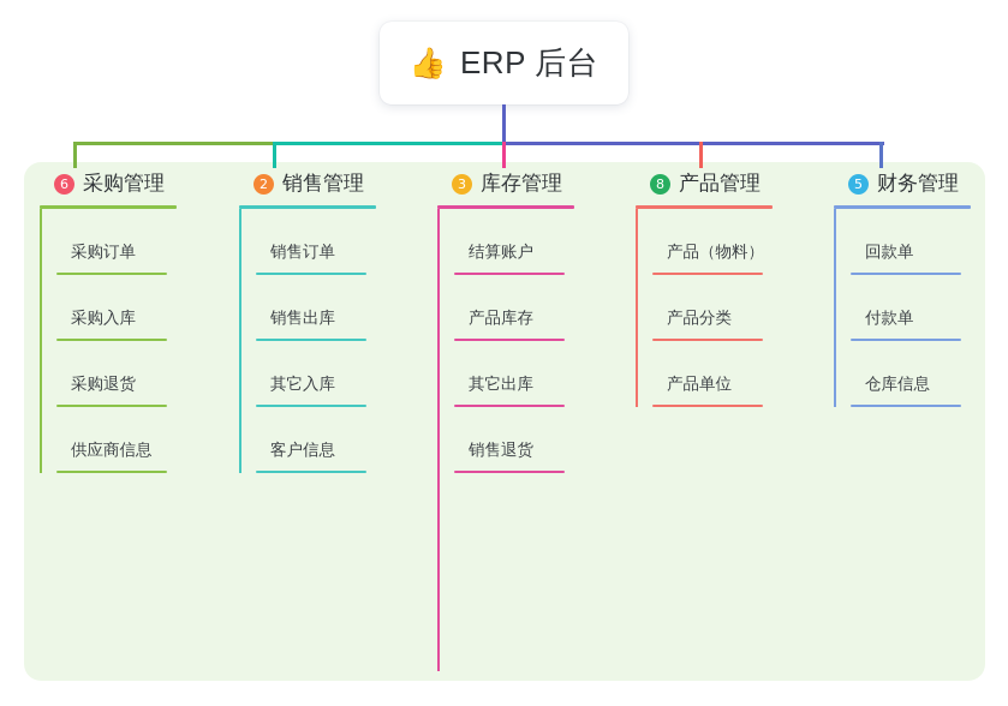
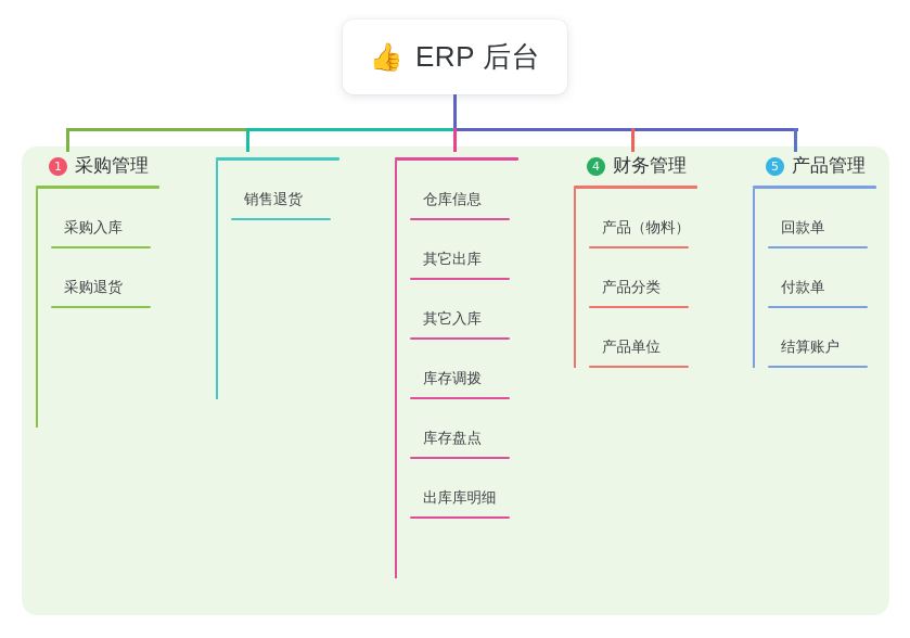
  👍
  ERP 后台
- 6
+ 1
  采购管理
- 采购订单
  采购入库
  采购退货
- 供应商信息
- 2
- 销售管理
- 销售订单
- 销售出库
- 其它入库
+ 销售退货
- 客户信息
- 3
- 库存管理
- 结算账户
+ 仓库信息
- 产品库存
  其它出库
- 销售退货
+ 其它入库
+ 库存调拨
+ 库存盘点
+ 出库库明细
- 8
+ 4
- 产品管理
+ 财务管理
  产品（物料）
  产品分类
  产品单位
  5
- 财务管理
+ 产品管理
  回款单
  付款单
- 仓库信息
+ 结算账户
